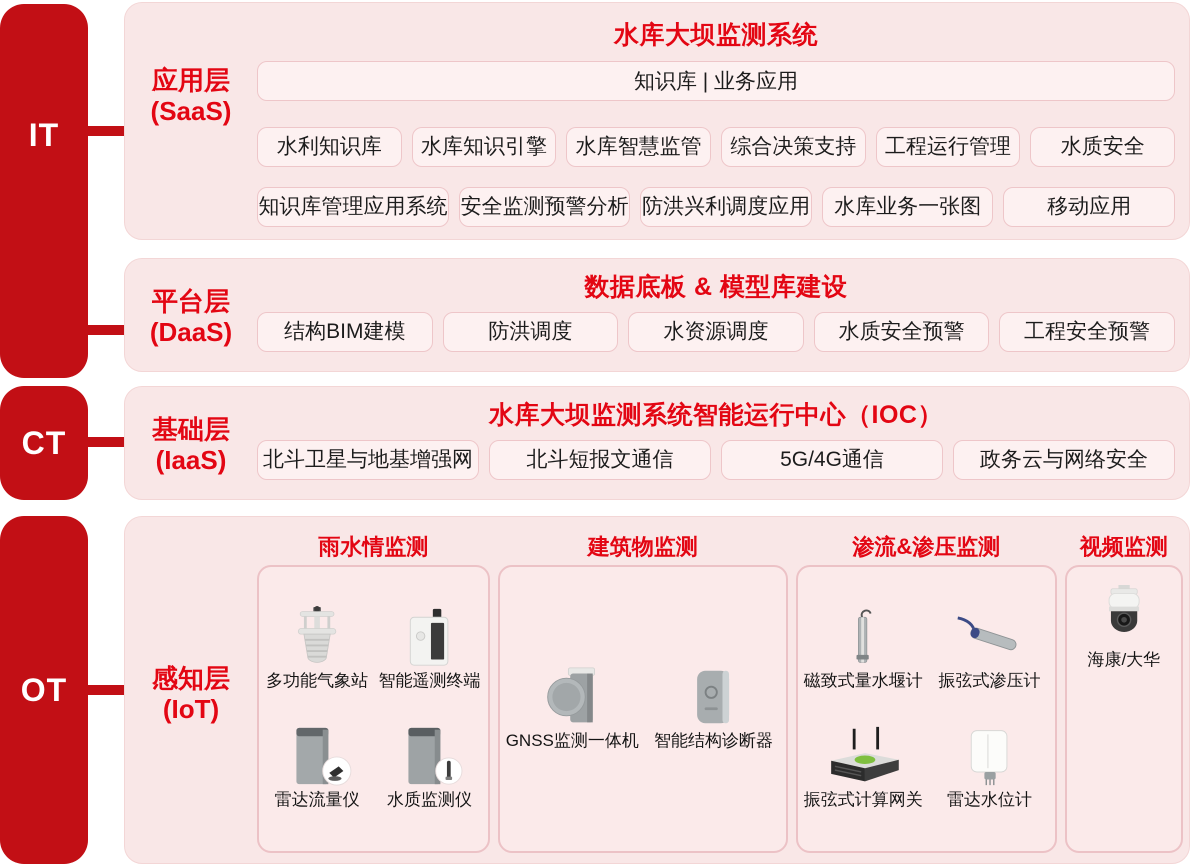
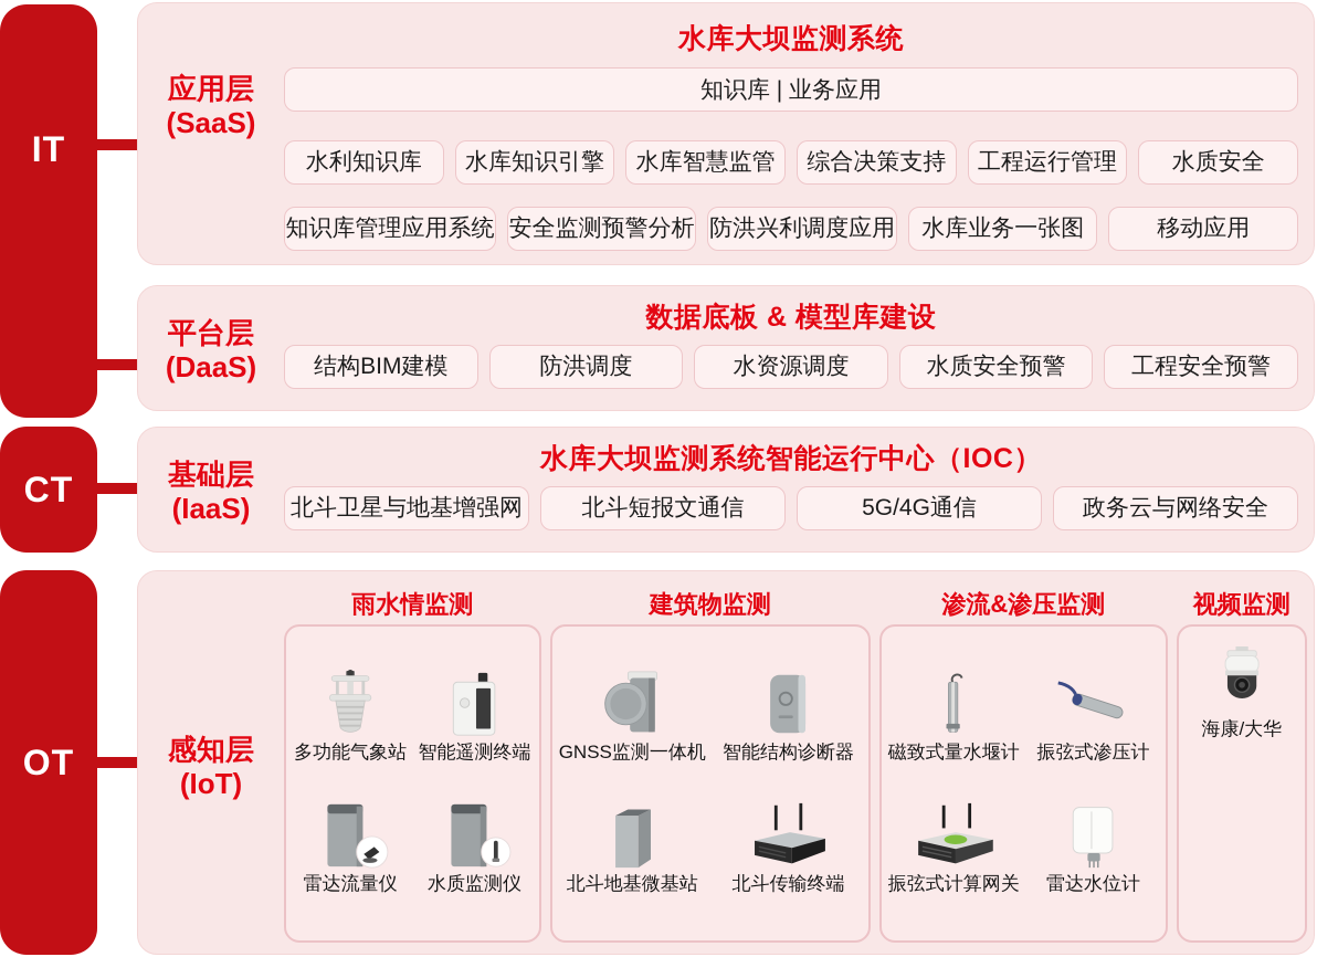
  IT
  CT
  OT
  应用层
  (SaaS)
  水库大坝监测系统
  知识库 | 业务应用
  水利知识库
  水库知识引擎
  水库智慧监管
  综合决策支持
  工程运行管理
  水质安全
  知识库管理应用系统
  安全监测预警分析
  防洪兴利调度应用
  水库业务一张图
  移动应用
  平台层
  (DaaS)
  数据底板 & 模型库建设
  结构BIM建模
  防洪调度
  水资源调度
  水质安全预警
  工程安全预警
  基础层
  (IaaS)
  水库大坝监测系统智能运行中心（IOC）
  北斗卫星与地基增强网
  北斗短报文通信
  5G/4G通信
  政务云与网络安全
  感知层
  (IoT)
  雨水情监测
  多功能气象站
  智能遥测终端
  雷达流量仪
  水质监测仪
  建筑物监测
  GNSS监测一体机
  智能结构诊断器
+ 北斗地基微基站
+ 北斗传输终端
  渗流&渗压监测
  磁致式量水堰计
  振弦式渗压计
  振弦式计算网关
  雷达水位计
  视频监测
  海康/大华
